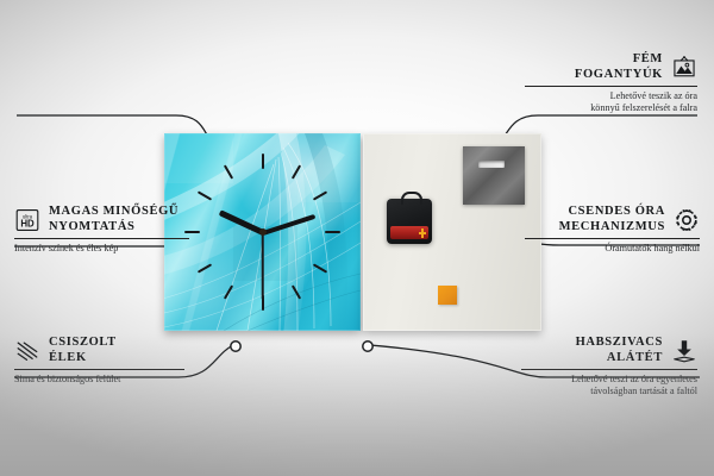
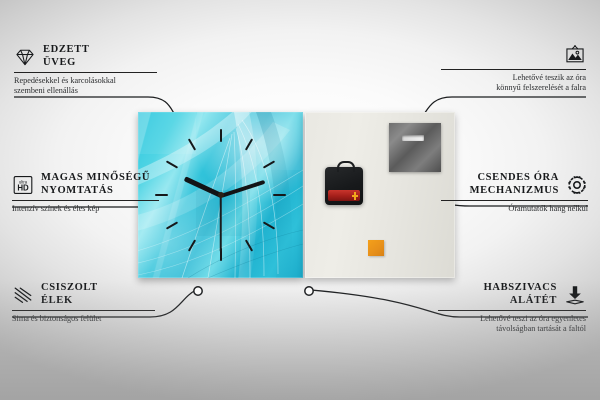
+ EDZETT
+ ÜVEG
+ Repedésekkel és karcolásokkal
+ szembeni ellenállás
  HD
  MAGAS MINŐSÉGŰ
  NYOMTATÁS
  Intenzív színek és éles kép
- FÉM
- FOGANTYÚK
  Lehetővé teszik az óra
  könnyű felszerelését a falra
  CSENDES ÓRA
  MECHANIZMUS
  Óramutatók hang nélkül
